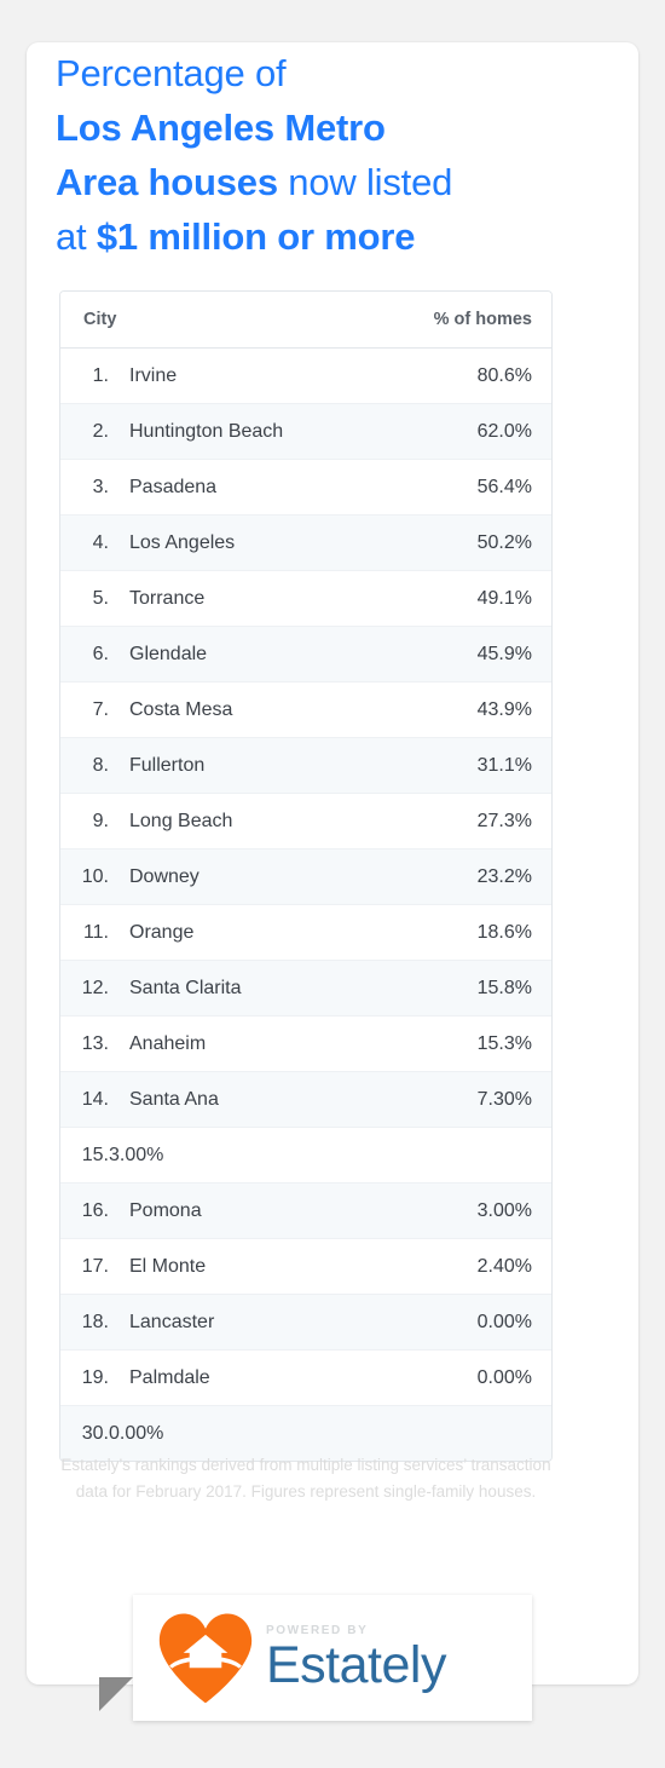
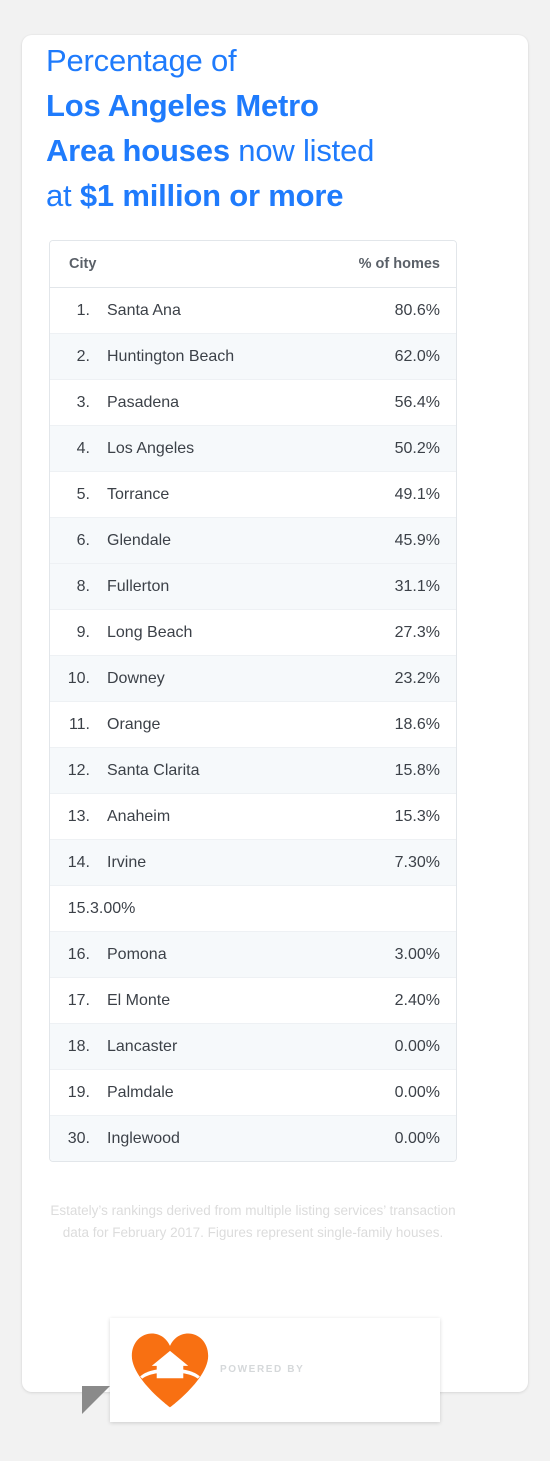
  Percentage of
  Los Angeles Metro
  Area houses now listed
  at $1 million or more
  City
  % of homes
  1.
- Irvine
+ Santa Ana
  80.6%
  2.
  Huntington Beach
  62.0%
  3.
  Pasadena
  56.4%
  4.
  Los Angeles
  50.2%
  5.
  Torrance
  49.1%
  6.
  Glendale
  45.9%
- 7.
- Costa Mesa
- 43.9%
  8.
  Fullerton
  31.1%
  9.
  Long Beach
  27.3%
  10.
  Downey
  23.2%
  11.
  Orange
  18.6%
  12.
  Santa Clarita
  15.8%
  13.
  Anaheim
  15.3%
  14.
- Santa Ana
+ Irvine
  7.30%
  15.
  3.00%
  16.
  Pomona
  3.00%
  17.
  El Monte
  2.40%
  18.
  Lancaster
  0.00%
  19.
  Palmdale
  0.00%
  30.
+ Inglewood
  0.00%
  Estately’s rankings derived from multiple listing services’ transaction data for February 2017. Figures represent single-family houses.
  POWERED BY
- Estately
